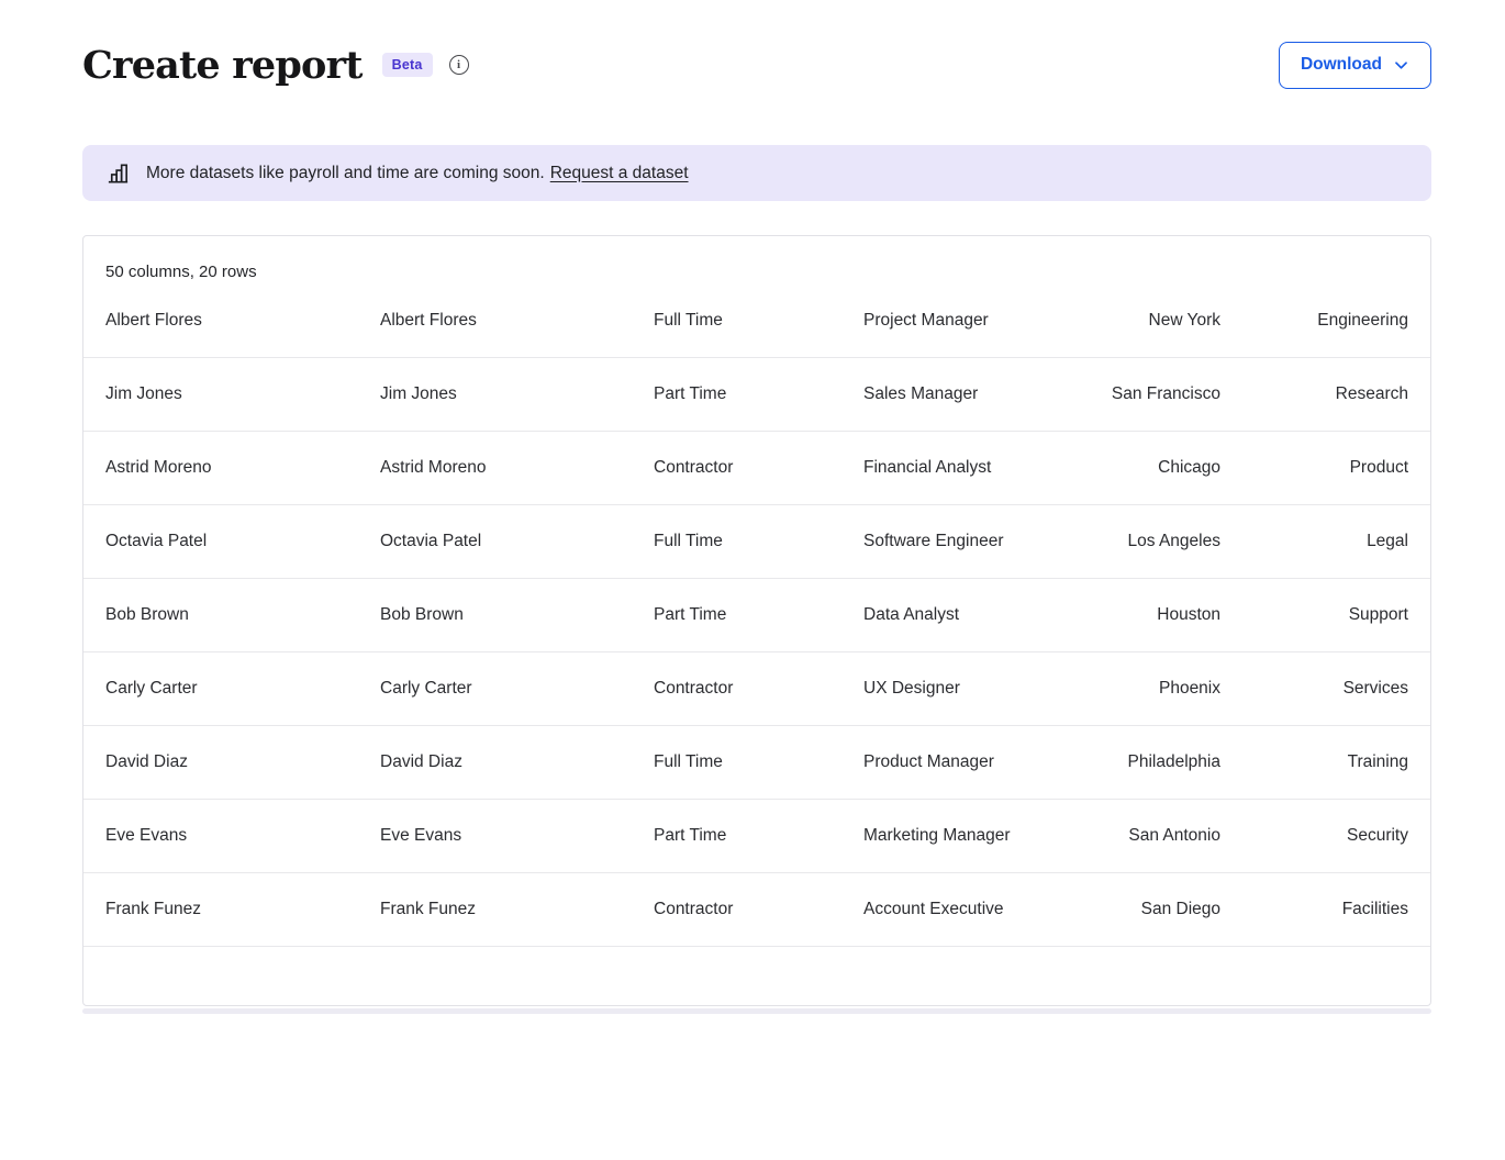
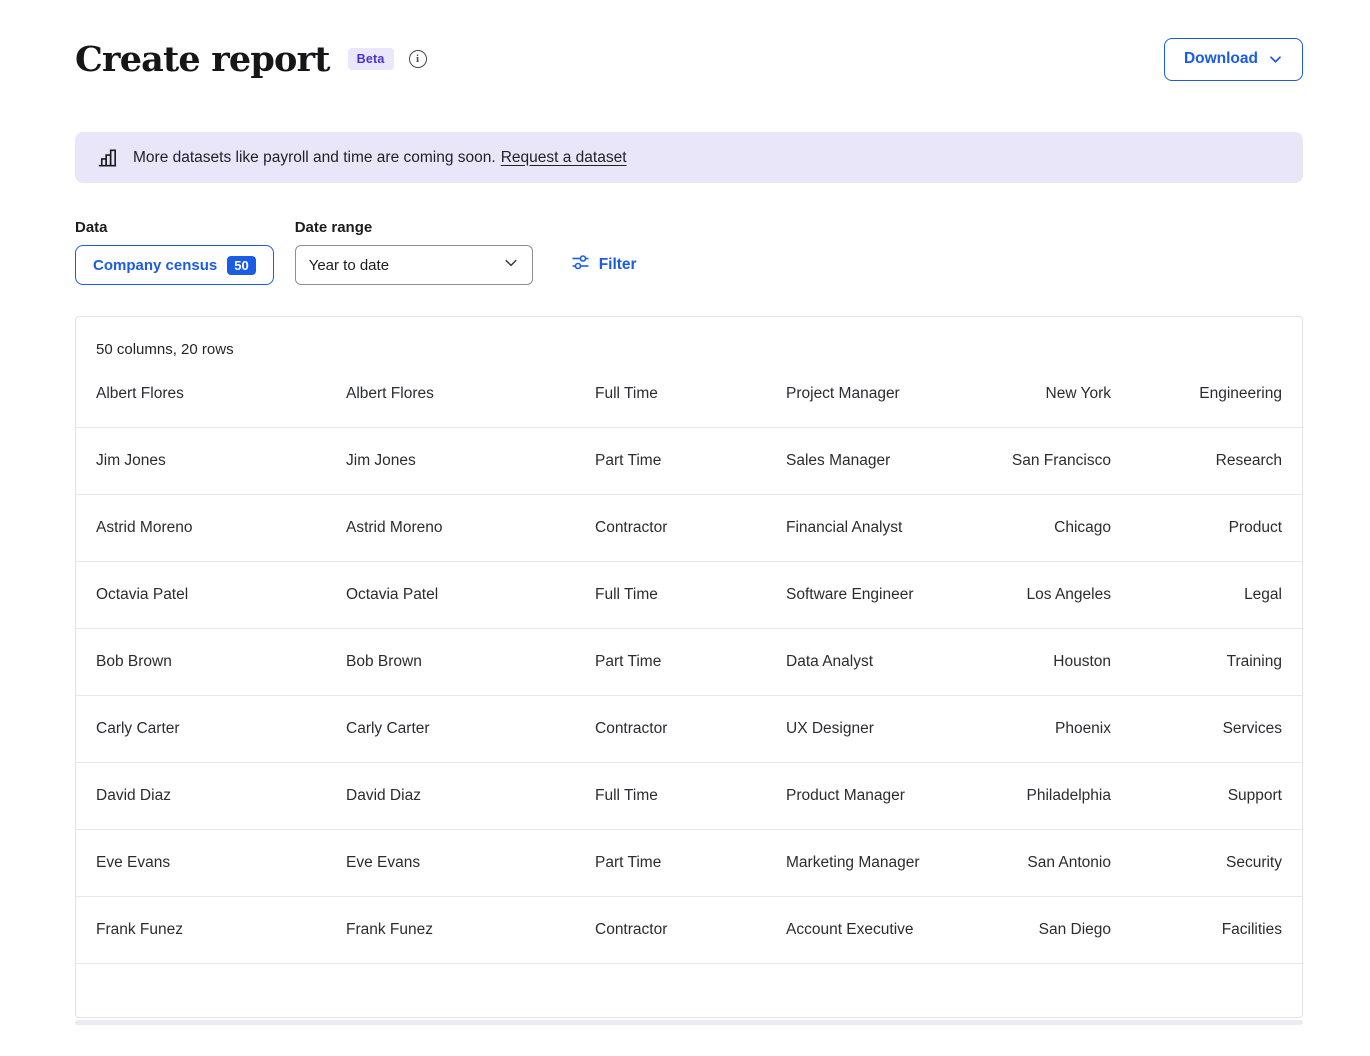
  Create report
  Beta
  i
  Download
  More datasets like payroll and time are coming soon.
  Request a dataset
+ Data
+ Company census
+ 50
+ Date range
+ Year to date
+ Filter
  50 columns, 20 rows
  Albert Flores
  Albert Flores
  Full Time
  Project Manager
  New York
  Engineering
  Jim Jones
  Jim Jones
  Part Time
  Sales Manager
  San Francisco
  Research
  Astrid Moreno
  Astrid Moreno
  Contractor
  Financial Analyst
  Chicago
  Product
  Octavia Patel
  Octavia Patel
  Full Time
  Software Engineer
  Los Angeles
  Legal
  Bob Brown
  Bob Brown
  Part Time
  Data Analyst
  Houston
- Support
+ Training
  Carly Carter
  Carly Carter
  Contractor
  UX Designer
  Phoenix
  Services
  David Diaz
  David Diaz
  Full Time
  Product Manager
  Philadelphia
- Training
+ Support
  Eve Evans
  Eve Evans
  Part Time
  Marketing Manager
  San Antonio
  Security
  Frank Funez
  Frank Funez
  Contractor
  Account Executive
  San Diego
  Facilities
